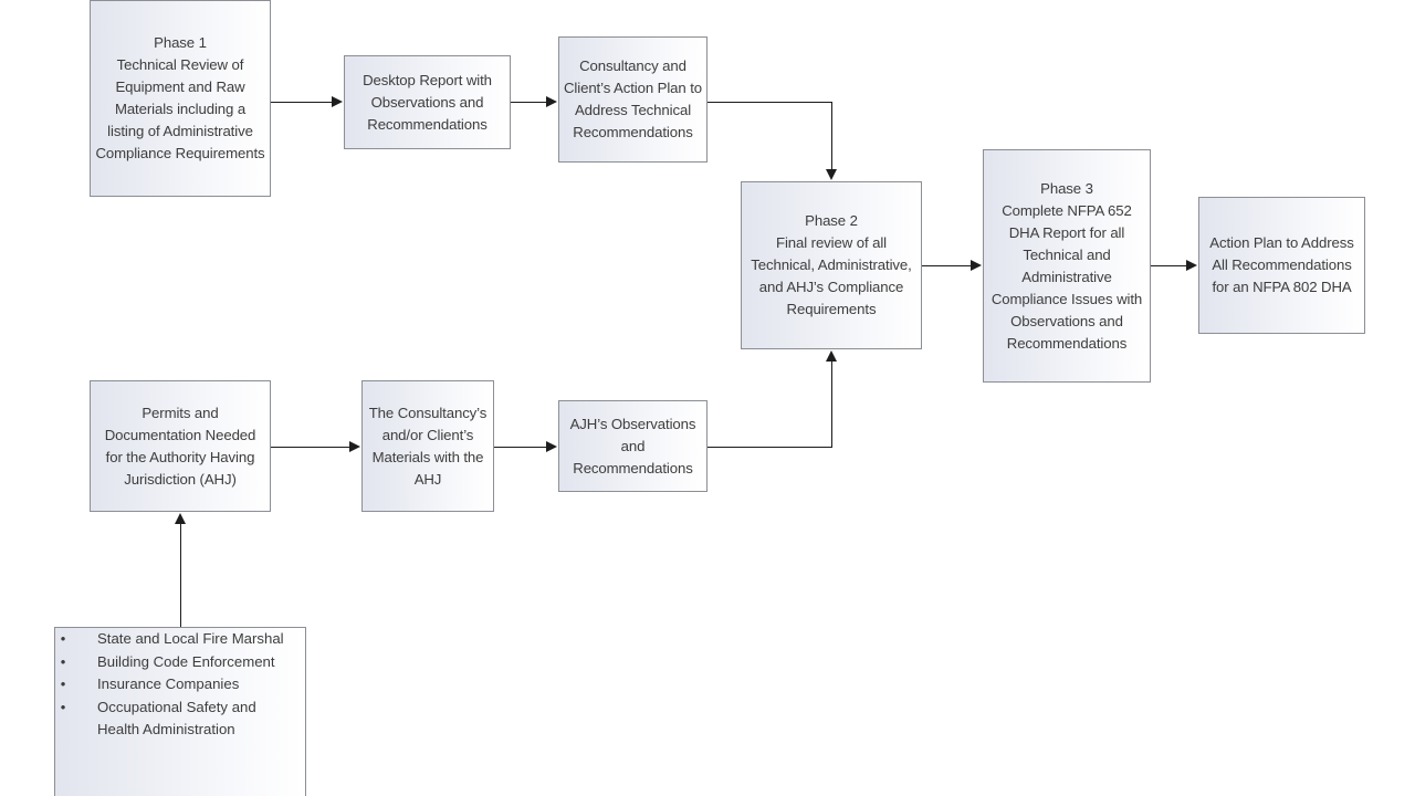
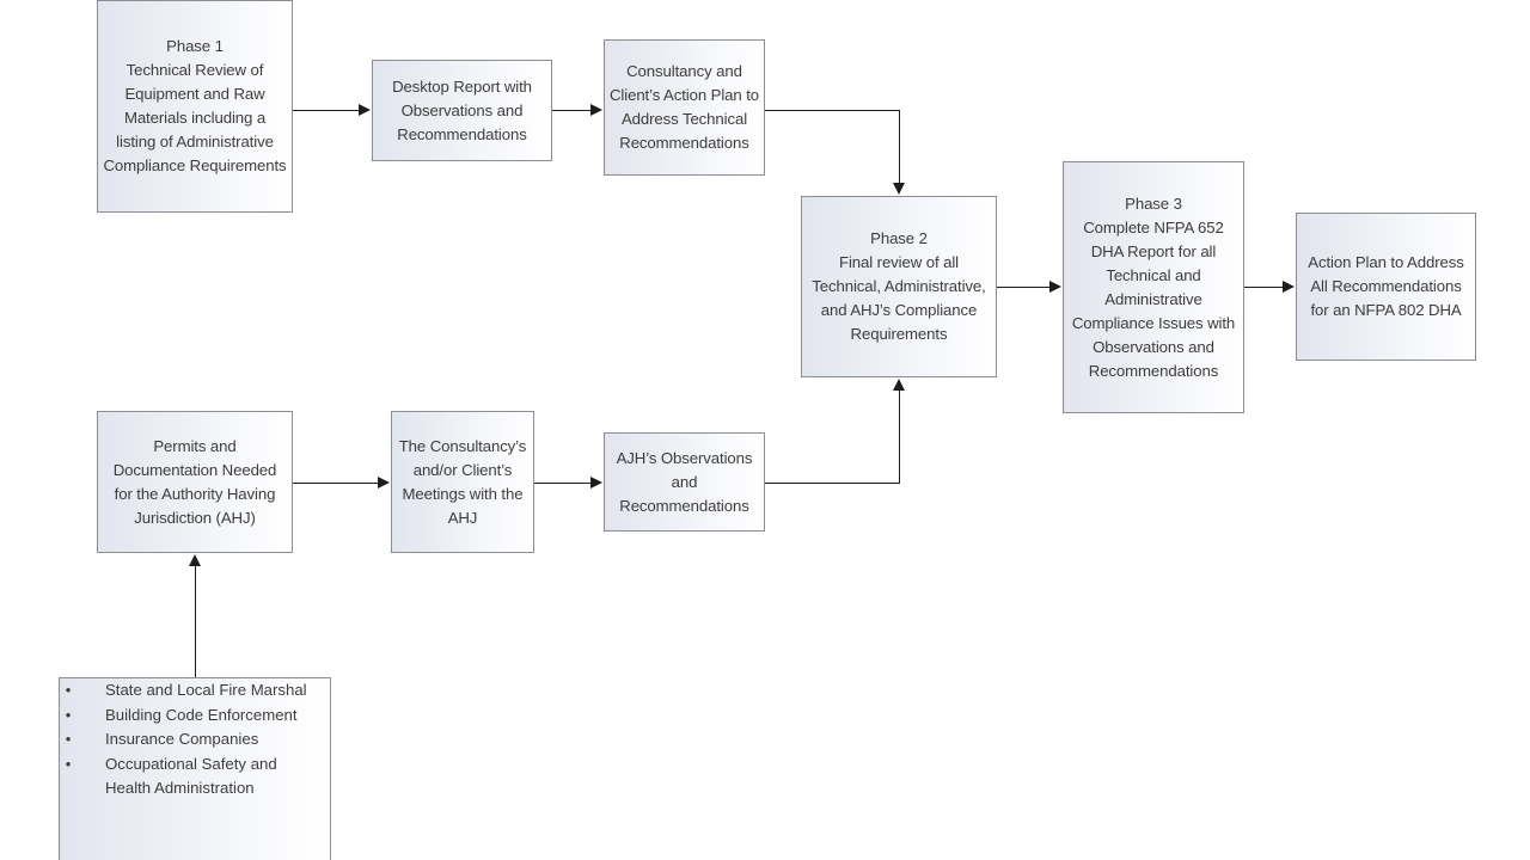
  Phase 1
  Technical Review of Equipment and Raw Materials including a listing of Administrative Compliance Requirements
  Desktop Report with Observations and Recommendations
  Consultancy and Client’s Action Plan to Address Technical Recommendations
  Phase 2
  Final review of all Technical, Administrative, and AHJ’s Compliance Requirements
  Phase 3
  Complete NFPA 652 DHA Report for all Technical and Administrative Compliance Issues with Observations and Recommendations
  Action Plan to Address All Recommendations for an NFPA 802 DHA
  Permits and Documentation Needed for the Authority Having Jurisdiction (AHJ)
- The Consultancy’s and/or Client’s Materials with the AHJ
+ The Consultancy’s and/or Client’s Meetings with the AHJ
  AJH’s Observations and Recommendations
  •
  State and Local Fire Marshal
  •
  Building Code Enforcement
  •
  Insurance Companies
  •
  Occupational Safety and
  Health Administration
